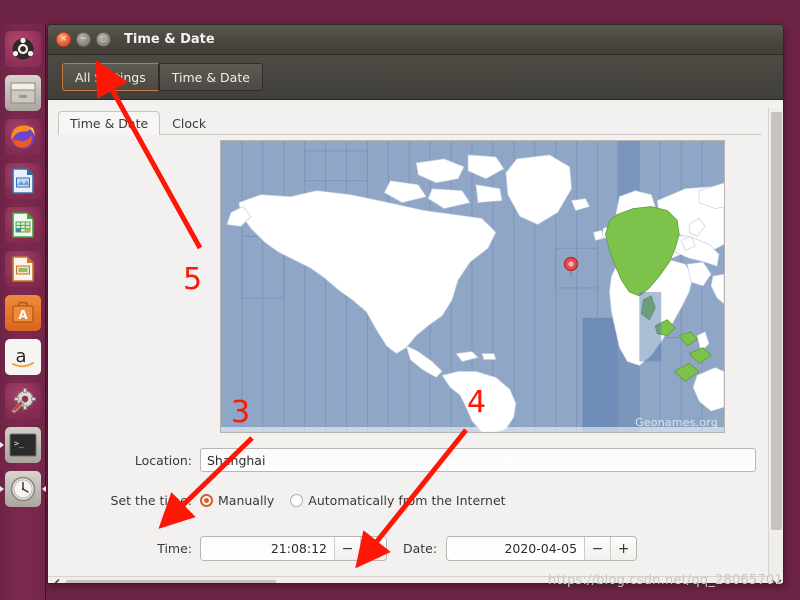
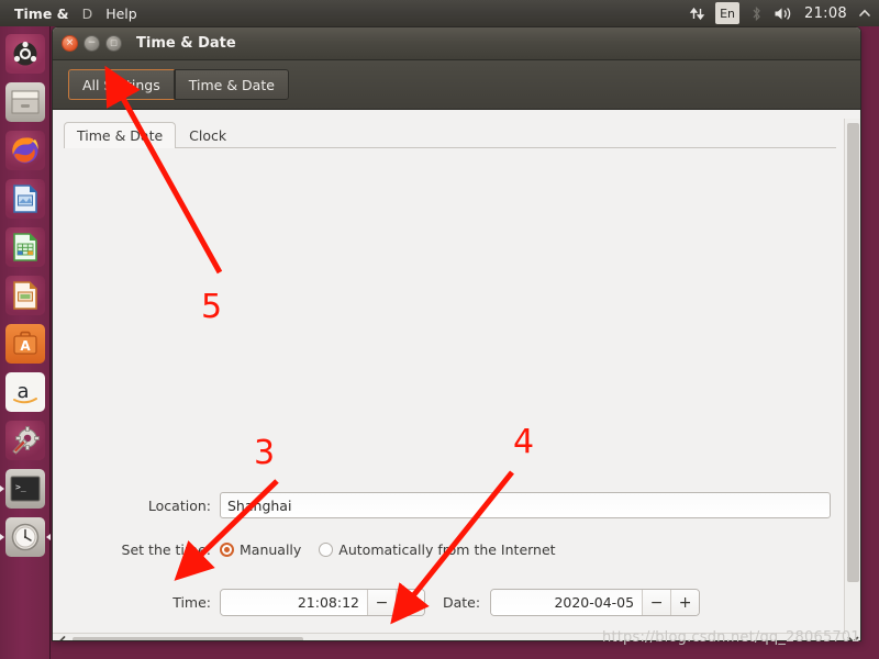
+ Time &
+ D
+ Help
+ En
+ 21:08
  A
  a
  >_
  ×
  −
  □
  Time & Date
  All Settings
  Time & Date
  Time & Dte
  Clock
- Geonames.org
  Location:
  Shnghai
  Set the time
  Manually
  Automatically frm the Internet
  Time:
  21:08:12
  −
  +
  Date:
  2020-04-05
  −
  +
  5
  3
  4
  https://blog.csdn.net/qq_28065701
